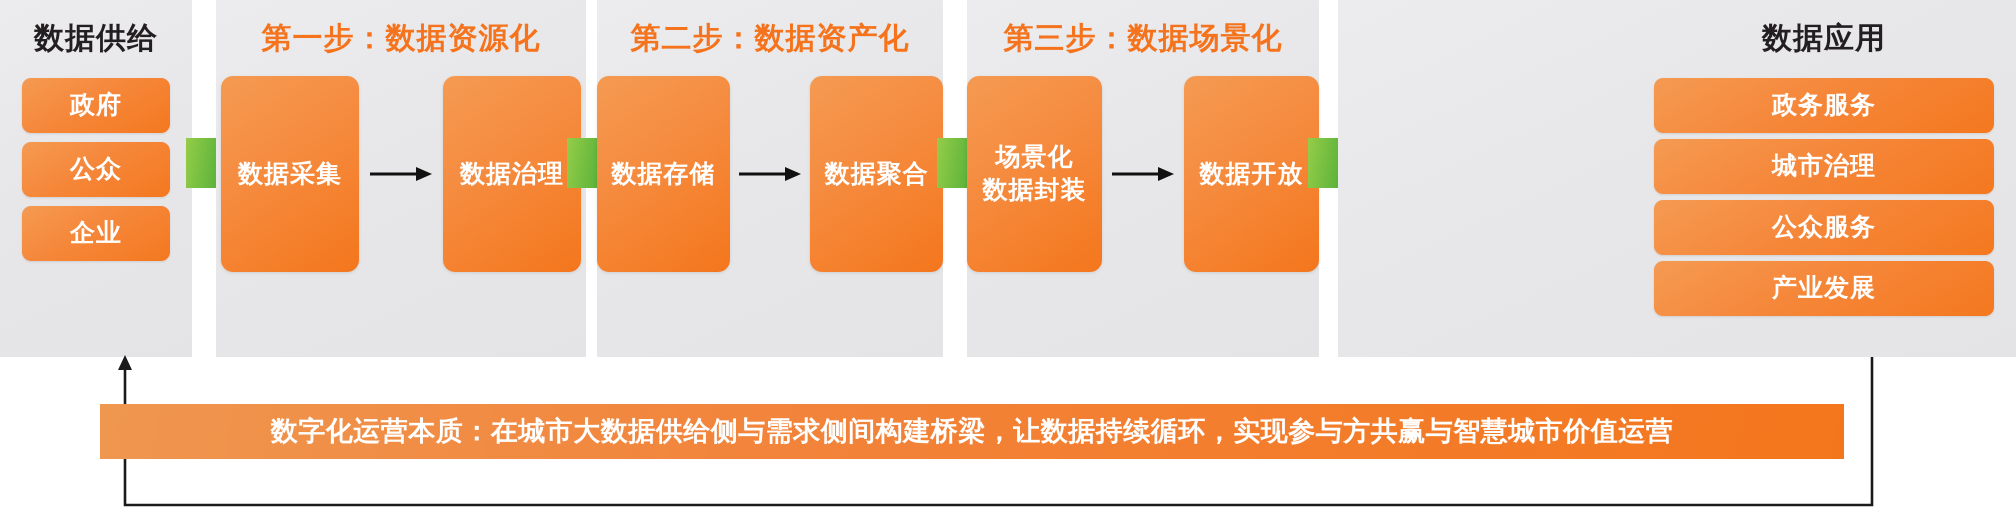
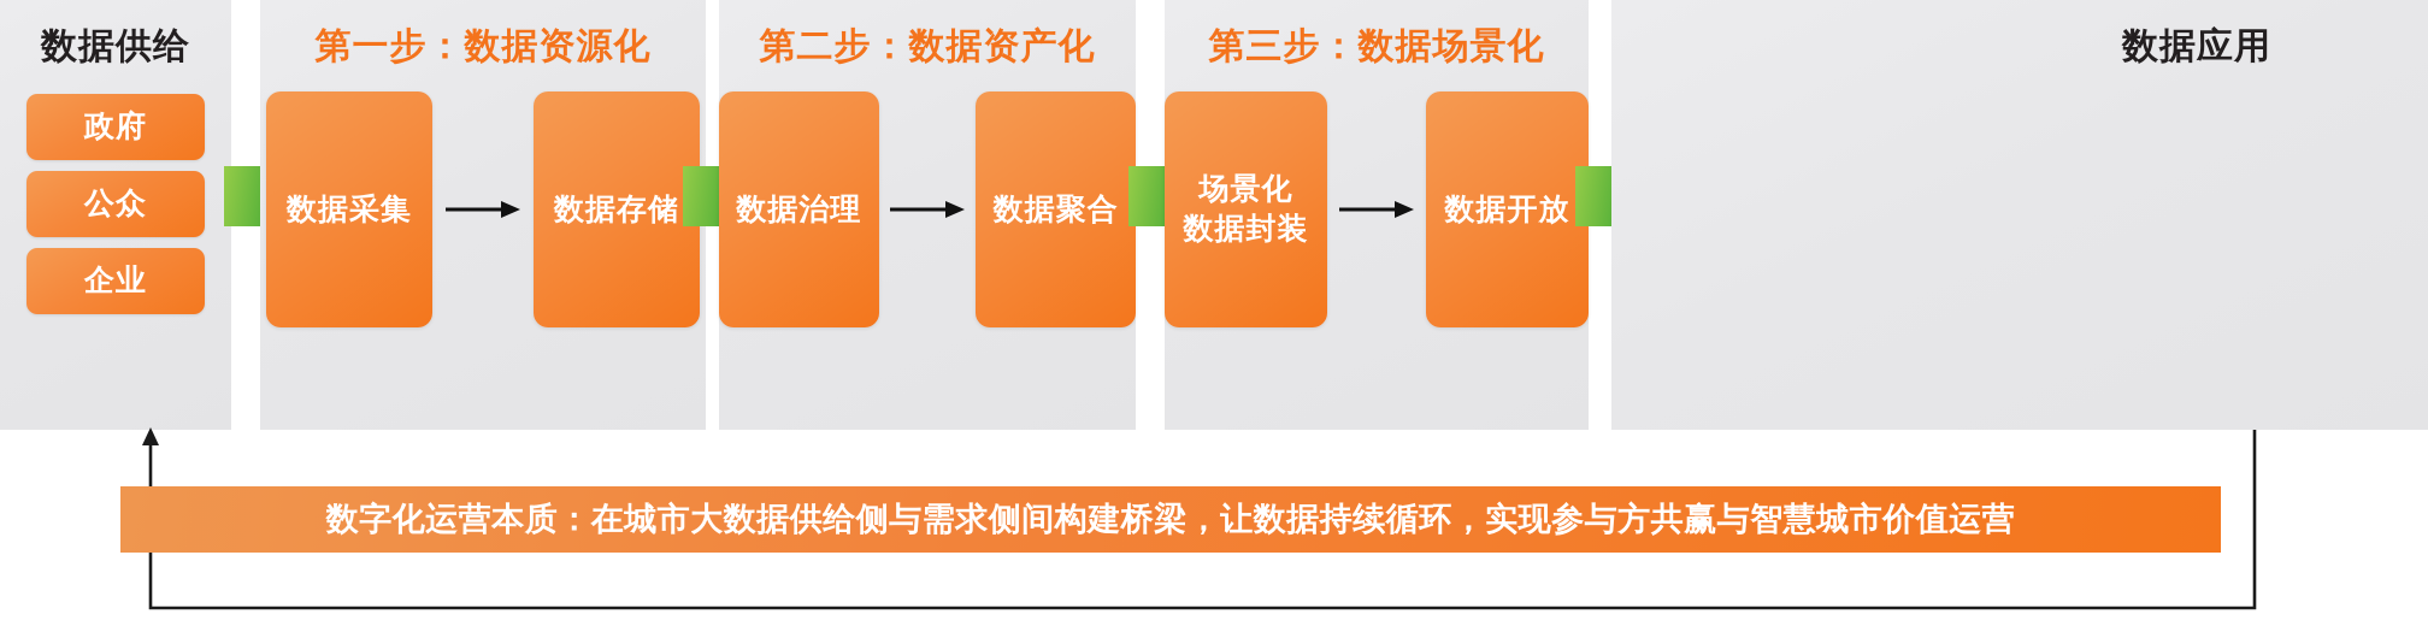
  数据供给
  政府
  公众
  企业
  第一步：数据资源化
  数据采集
- 数据治理
+ 数据存储
  第二步：数据资产化
- 数据存储
+ 数据治理
  数据聚合
  第三步：数据场景化
  场景化
  数据封装
  数据开放
  数据应用
- 政务服务
- 城市治理
- 公众服务
- 产业发展
  数字化运营本质：在城市大数据供给侧与需求侧间构建桥梁，让数据持续循环，实现参与方共赢与智慧城市价值运营
